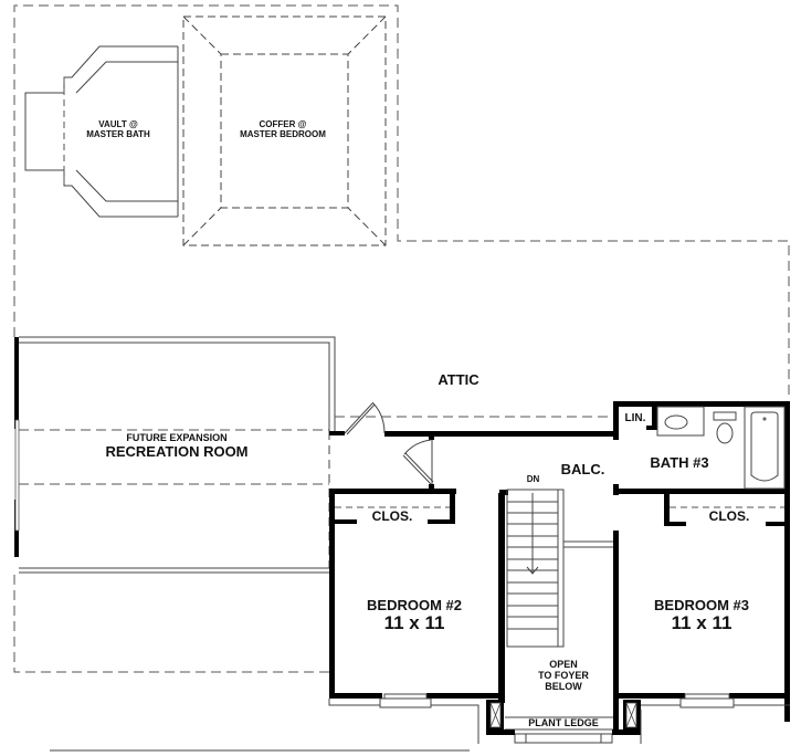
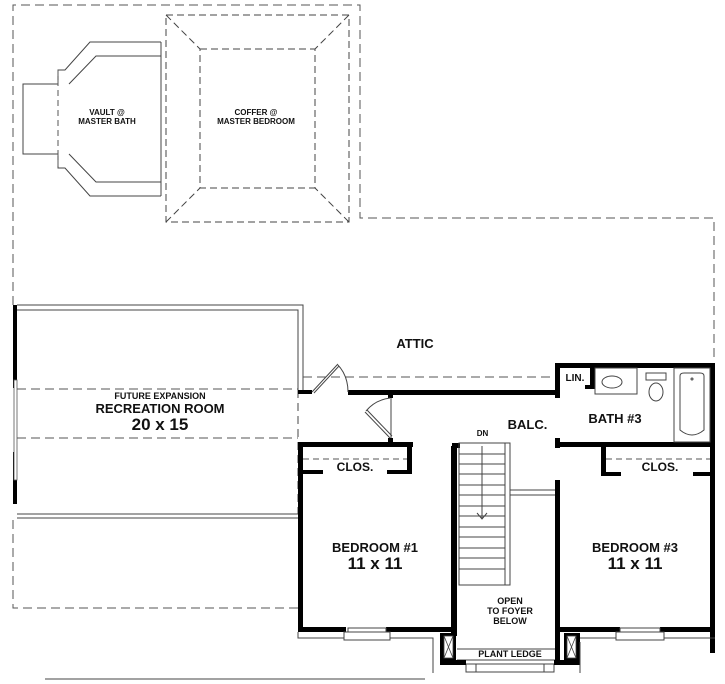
  VAULT @
  MASTER BATH
  COFFER @
  MASTER BEDROOM
  ATTIC
  FUTURE EXPANSION
  RECREATION ROOM
+ 20 x 15
  LIN.
  BATH #3
  BALC.
  DN
  CLOS.
  CLOS.
- BEDROOM #2
+ BEDROOM #1
  11 x 11
  BEDROOM #3
  11 x 11
  OPEN
  TO FOYER
  BELOW
  PLANT LEDGE
